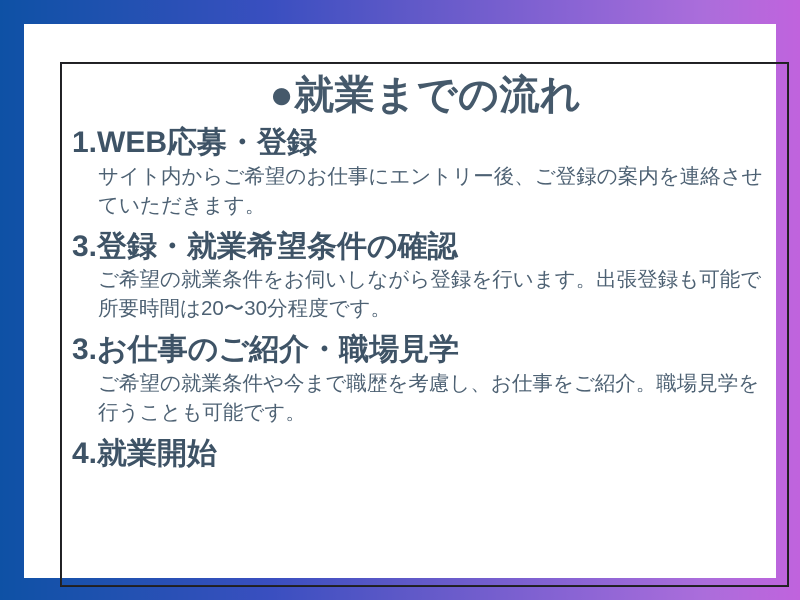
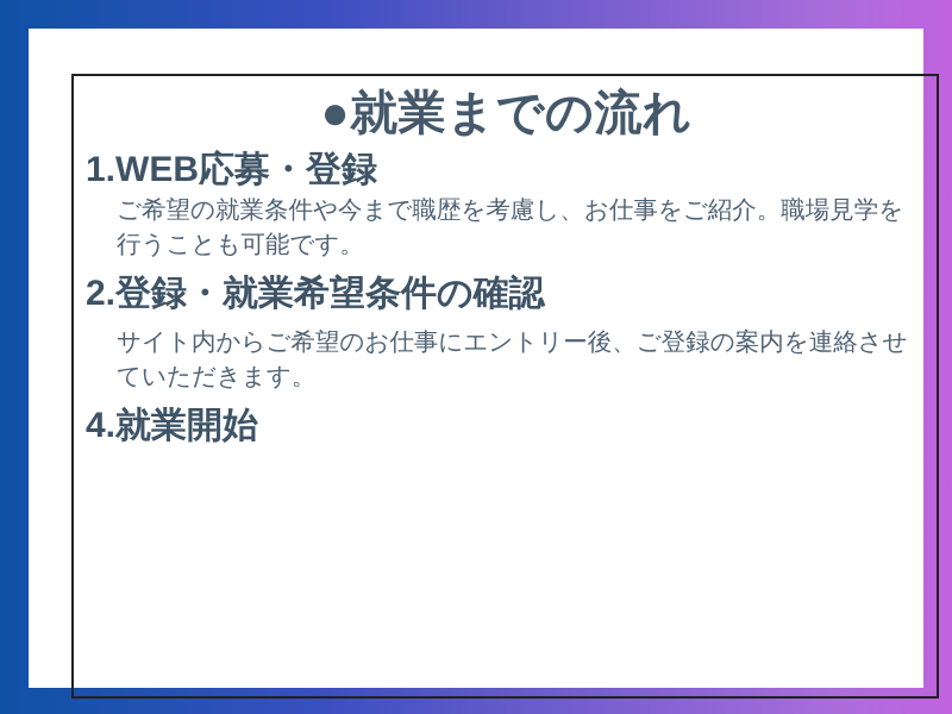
  ●就業までの流れ
  1.WEB応募・登録
- サイト内からご希望のお仕事にエントリー後、ご登録の案内を連絡させていただきます。
+ ご希望の就業条件や今まで職歴を考慮し、お仕事をご紹介。職場見学を行うことも可能です。
- 3.登録・就業希望条件の確認
+ 2.登録・就業希望条件の確認
- ご希望の就業条件をお伺いしながら登録を行います。出張登録も可能で所要時間は20〜30分程度です。
- 3.お仕事のご紹介・職場見学
- ご希望の就業条件や今まで職歴を考慮し、お仕事をご紹介。職場見学を行うことも可能です。
+ サイト内からご希望のお仕事にエントリー後、ご登録の案内を連絡させていただきます。
  4.就業開始
